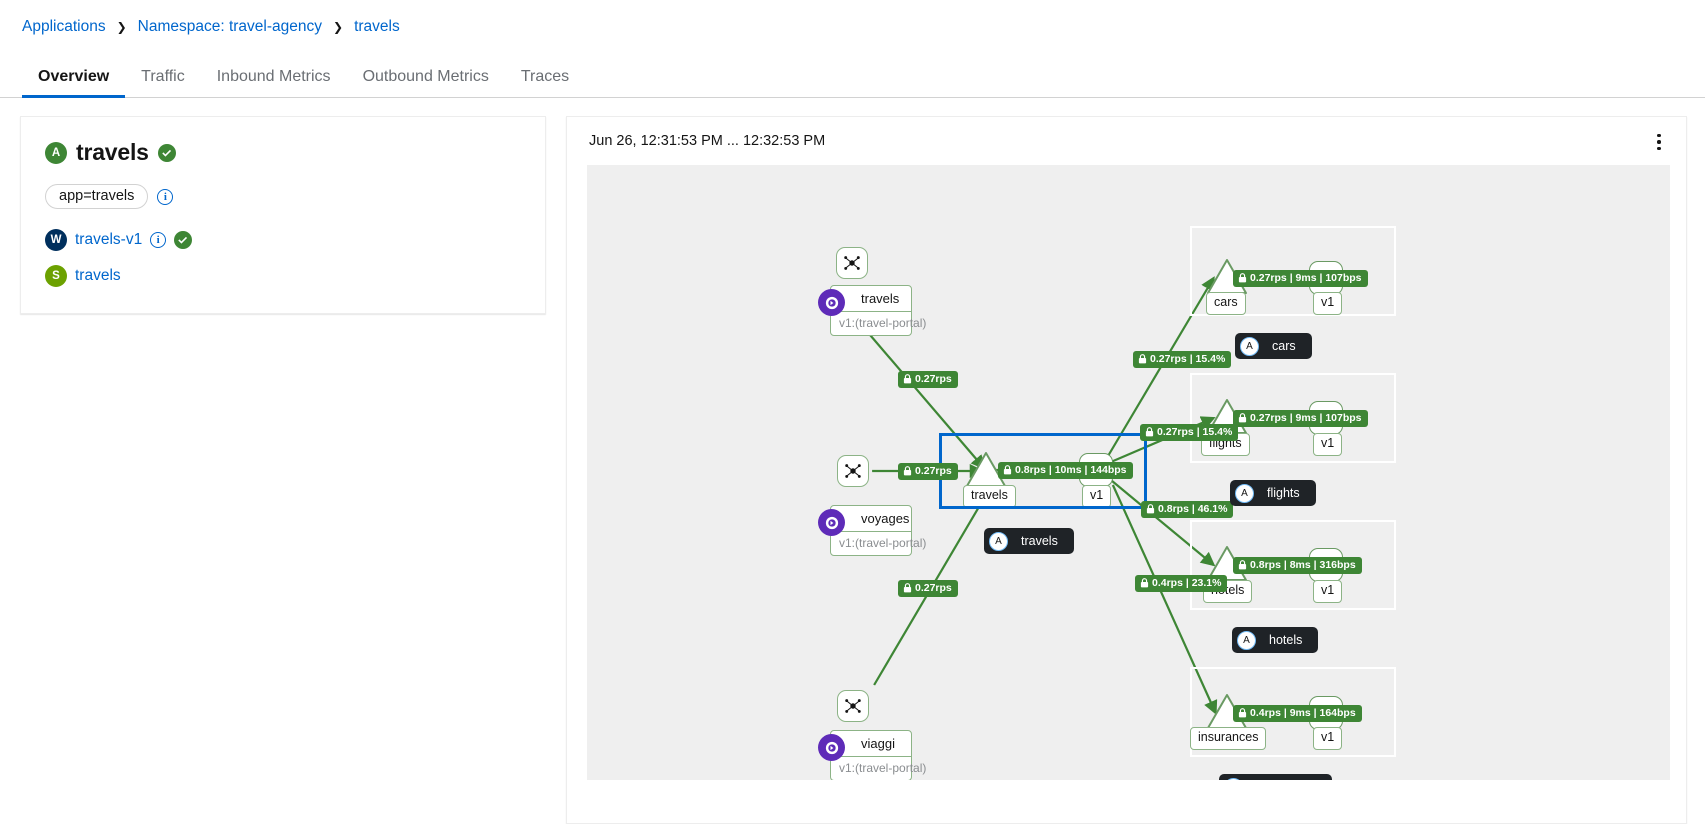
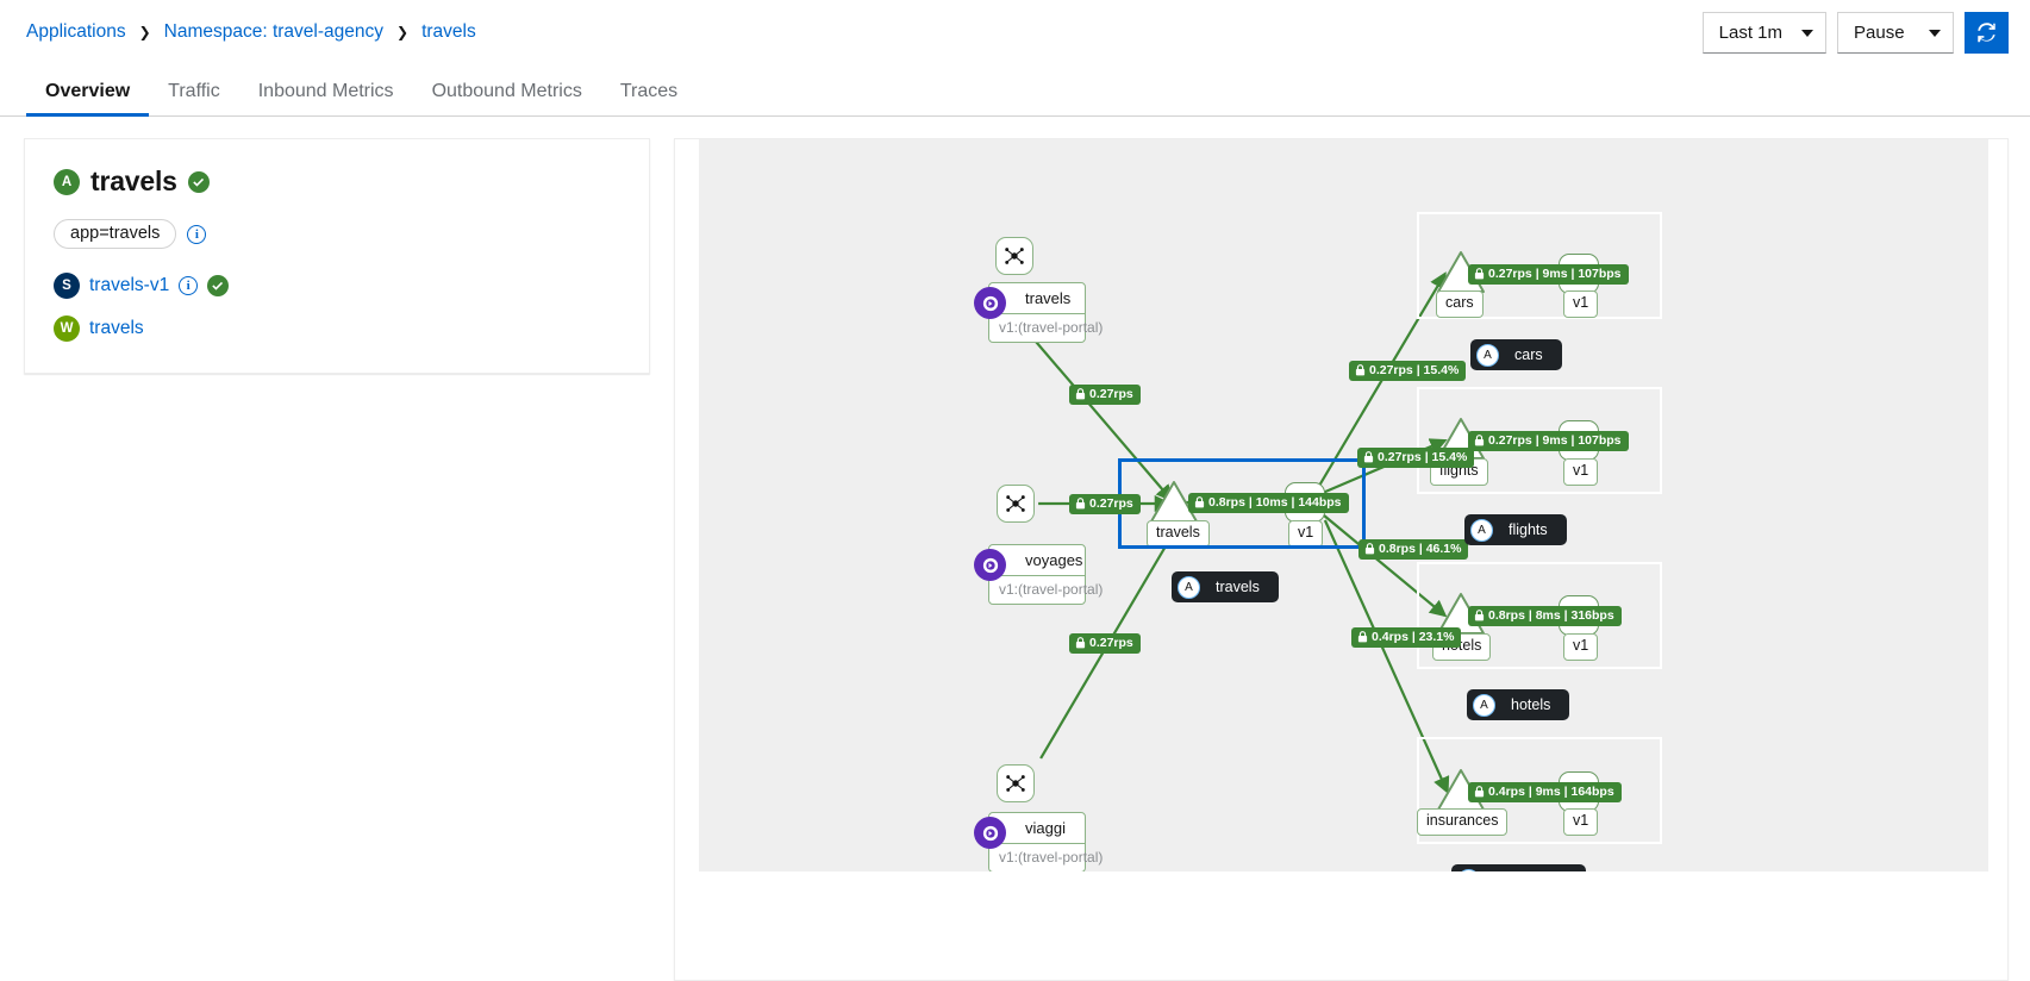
  Applications
  ❯
  Namespace: travel-agency
  ❯
  travels
+ Last 1m
+ Pause
  Overview
  Traffic
  Inbound Metrics
  Outbound Metrics
  Traces
  A
  travels
  app=travels
  i
- W
+ S
  travels-v1
  i
- S
+ W
  travels
- Jun 26, 12:31:53 PM ... 12:32:53 PM
  travels
  v1:(travel-portal)
  voyages
  v1:(travel-portal)
  viaggi
  v1:(travel-portal)
  travels
  v1
  A
  travels
  cars
  v1
  A
  cars
  flights
  v1
  A
  flights
  v1
  A
  hotels
  insurances
  v1
  0.27rps
  0.27rps
  0.27rps
  0.8rps | 10ms | 144bps
  0.27rps | 15.4%
  0.27rps | 15.4%
  0.8rps | 46.1%
  0.4rps | 23.1%
  0.27rps | 9ms | 107bps
  0.27rps | 9ms | 107bps
  0.8rps | 8ms | 316bps
  0.4rps | 9ms | 164bps
